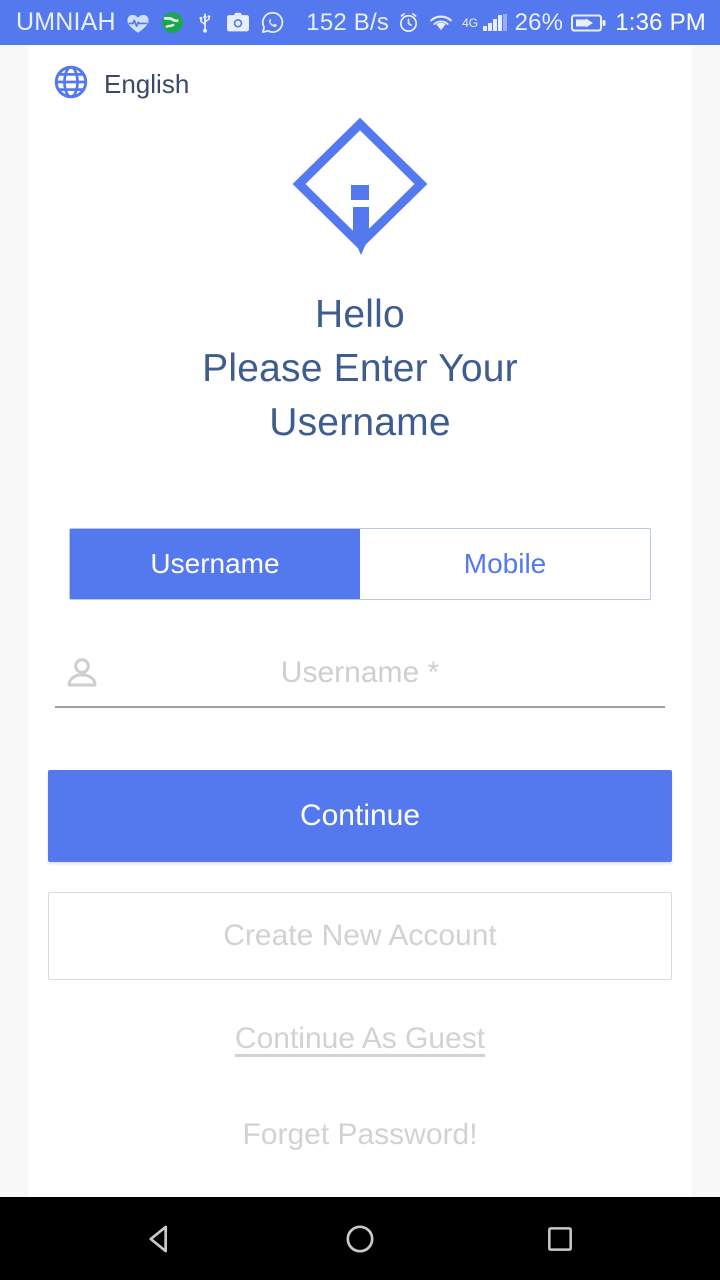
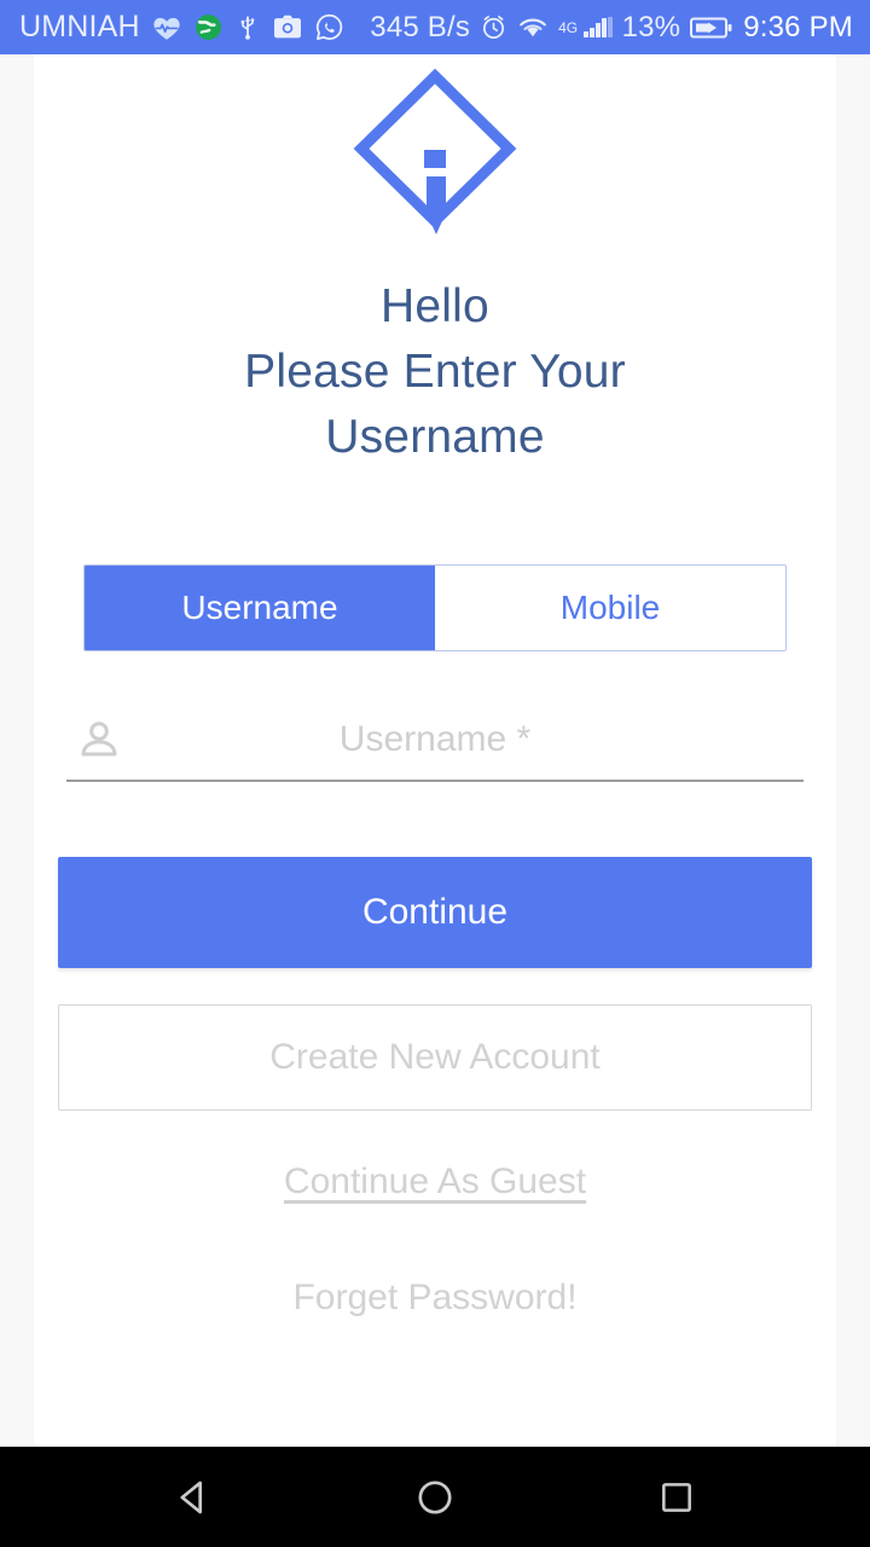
  UMNIAH
- 152 B/s
+ 345 B/s
  4G
- 26%
+ 13%
- 1:36 PM
+ 9:36 PM
- English
  Hello
  Please Enter Your
  Username
  Username
  Mobile
  Username *
  Continue
  Create New Account
  Continue As Guest
  Forget Password!
